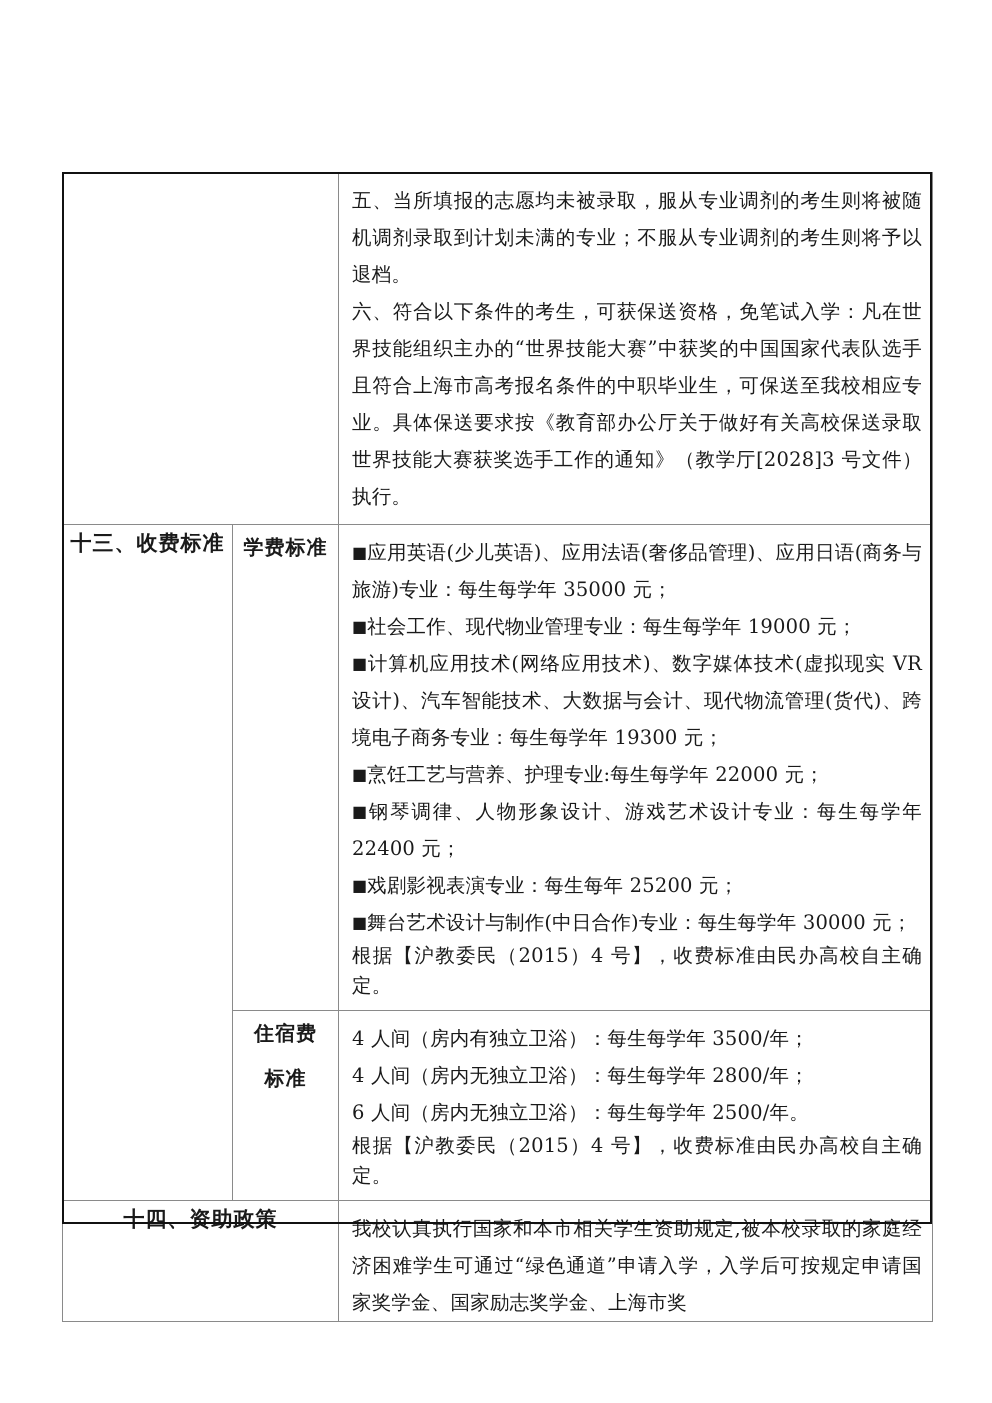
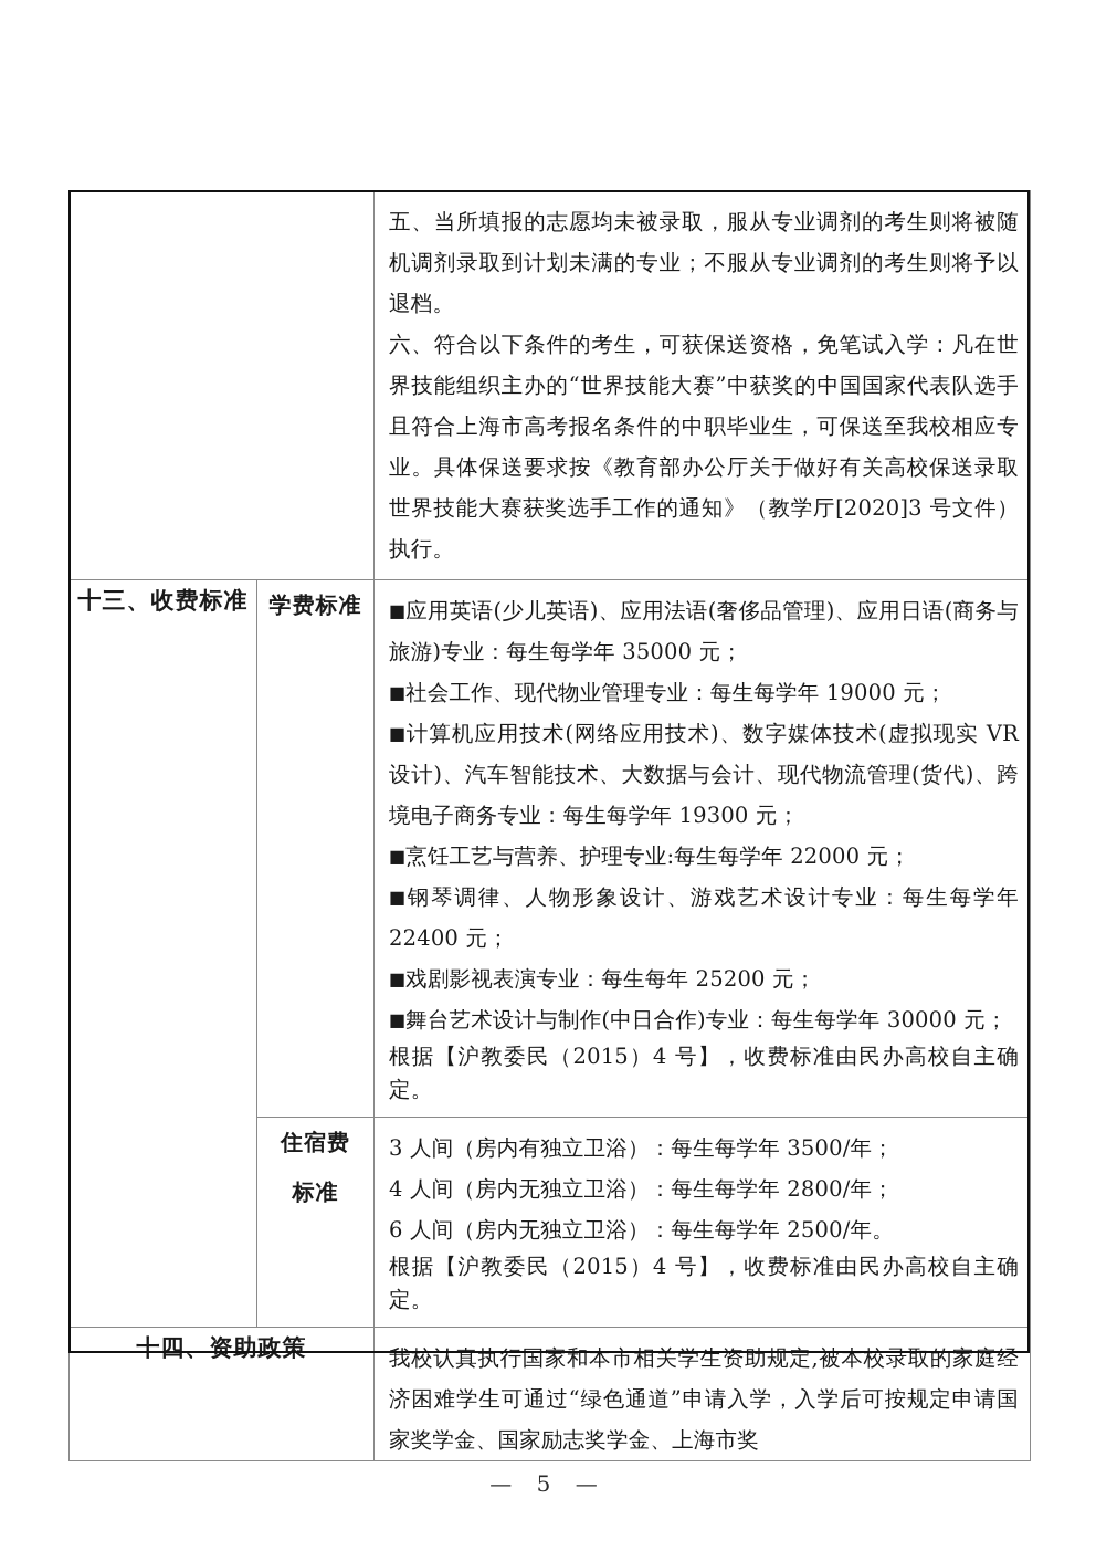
- 	五、当所填报的志愿均未被录取，服从专业调剂的考生则将被随机调剂录取到计划未满的专业；不服从专业调剂的考生则将予以退档。 六、符合以下条件的考生，可获保送资格，免笔试入学：凡在世界技能组织主办的“世界技能大赛”中获奖的中国国家代表队选手且符合上海市高考报名条件的中职毕业生，可保送至我校相应专业。具体保送要求按《教育部办公厅关于做好有关高校保送录取世界技能大赛获奖选手工作的通知》（教学厅[2028]3 号文件）执行。
+ 	五、当所填报的志愿均未被录取，服从专业调剂的考生则将被随机调剂录取到计划未满的专业；不服从专业调剂的考生则将予以退档。 六、符合以下条件的考生，可获保送资格，免笔试入学：凡在世界技能组织主办的“世界技能大赛”中获奖的中国国家代表队选手且符合上海市高考报名条件的中职毕业生，可保送至我校相应专业。具体保送要求按《教育部办公厅关于做好有关高校保送录取世界技能大赛获奖选手工作的通知》（教学厅[2020]3 号文件）执行。
  十三、收费标准	学费标准	■应用英语(少儿英语)、应用法语(奢侈品管理)、应用日语(商务与旅游)专业：每生每学年 35000 元； ■社会工作、现代物业管理专业：每生每学年 19000 元； ■计算机应用技术(网络应用技术)、数字媒体技术(虚拟现实 VR 设计)、汽车智能技术、大数据与会计、现代物流管理(货代)、跨境电子商务专业：每生每学年 19300 元； ■烹饪工艺与营养、护理专业:每生每学年 22000 元； ■钢琴调律、人物形象设计、游戏艺术设计专业：每生每学年 22400 元； ■戏剧影视表演专业：每生每年 25200 元； ■舞台艺术设计与制作(中日合作)专业：每生每学年 30000 元； 根据【沪教委民（2015）4 号】，收费标准由民办高校自主确定。
- 住宿费 标准	4 人间（房内有独立卫浴）：每生每学年 3500/年； 4 人间（房内无独立卫浴）：每生每学年 2800/年； 6 人间（房内无独立卫浴）：每生每学年 2500/年。 根据【沪教委民（2015）4 号】，收费标准由民办高校自主确定。
+ 住宿费 标准	3 人间（房内有独立卫浴）：每生每学年 3500/年； 4 人间（房内无独立卫浴）：每生每学年 2800/年； 6 人间（房内无独立卫浴）：每生每学年 2500/年。 根据【沪教委民（2015）4 号】，收费标准由民办高校自主确定。
  十四、资助政策	我校认真执行国家和本市相关学生资助规定,被本校录取的家庭经济困难学生可通过“绿色通道”申请入学，入学后可按规定申请国家奖学金、国家励志奖学金、上海市奖
+ — 5 —
